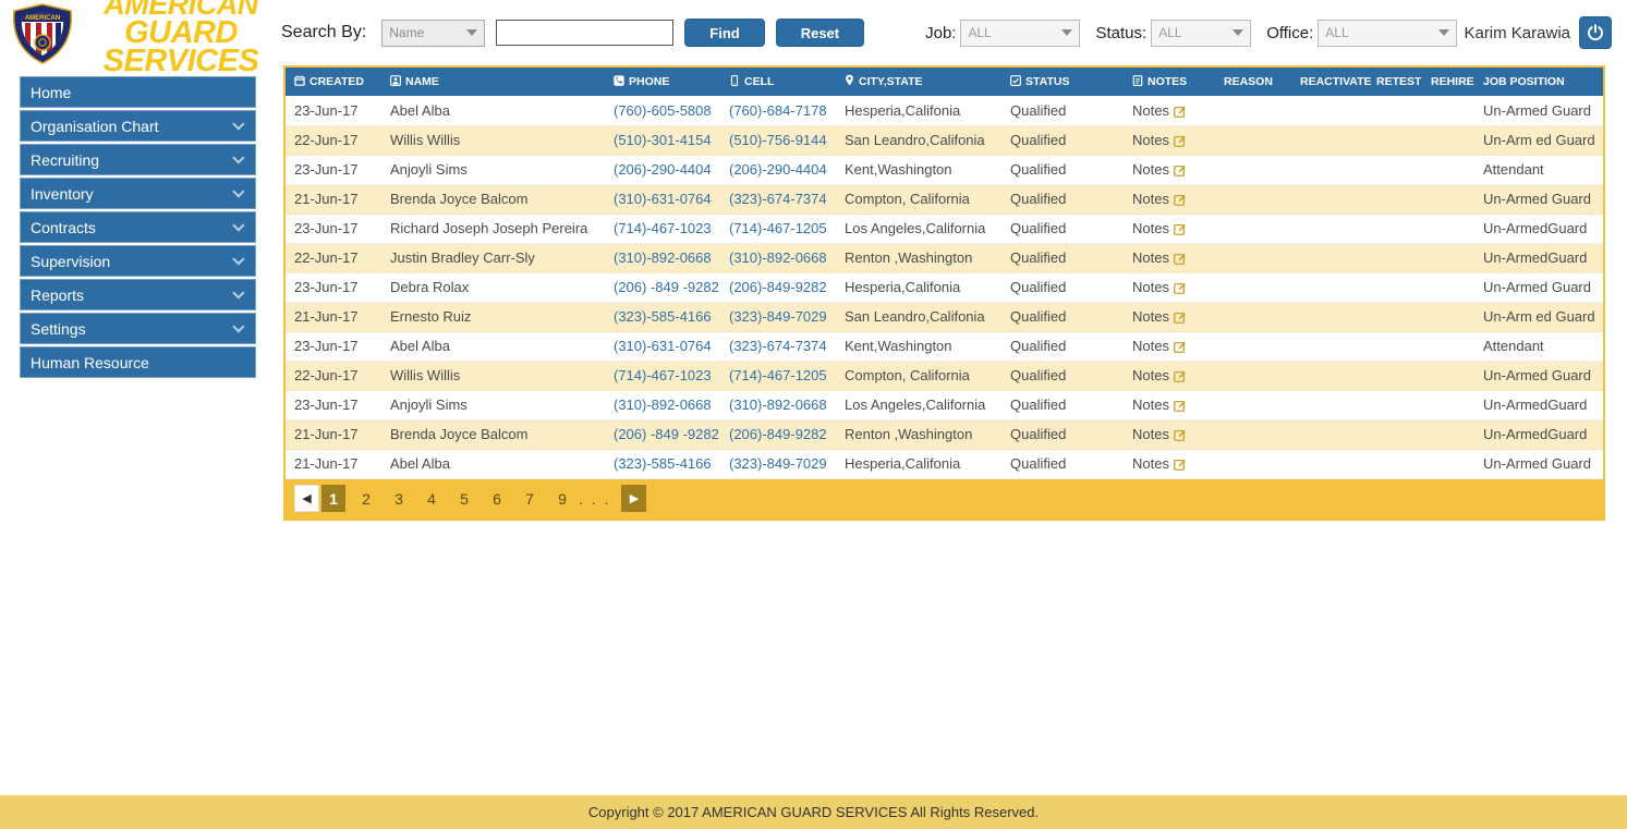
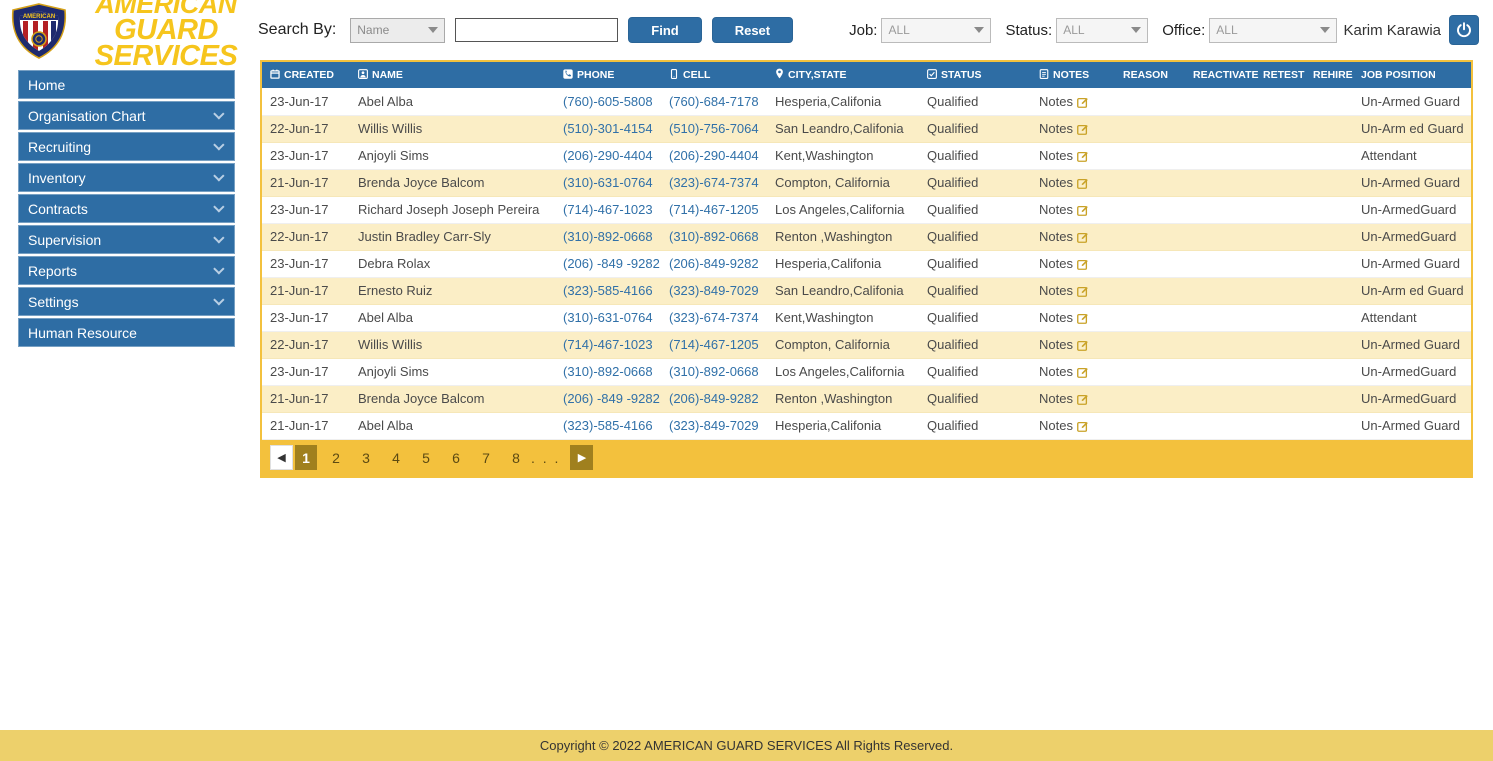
  AMERICAN
  GUARD SERVICES
  Search By:
  Name
  Find
  Reset
  Job:
  ALL
  Status:
  ALL
  Office:
  ALL
  Karim Karawia
  Home
  Organisation Chart
  Recruiting
  Inventory
  Contracts
  Supervision
  Reports
  Settings
  Human Resource
  CREATED	NAME	PHONE	CELL	CITY,STATE	STATUS	NOTES	REASON	REACTIVATE	RETEST	REHIRE	JOB POSITION
  23-Jun-17	Abel Alba	(760)-605-5808	(760)-684-7178	Hesperia,Califonia	Qualified	Notes					Un-Armed Guard
- 22-Jun-17	Willis Willis	(510)-301-4154	(510)-756-9144	San Leandro,Califonia	Qualified	Notes					Un-Arm ed Guard
+ 22-Jun-17	Willis Willis	(510)-301-4154	(510)-756-7064	San Leandro,Califonia	Qualified	Notes					Un-Arm ed Guard
  23-Jun-17	Anjoyli Sims	(206)-290-4404	(206)-290-4404	Kent,Washington	Qualified	Notes					Attendant
  21-Jun-17	Brenda Joyce Balcom	(310)-631-0764	(323)-674-7374	Compton, California	Qualified	Notes					Un-Armed Guard
  23-Jun-17	Richard Joseph Joseph Pereira	(714)-467-1023	(714)-467-1205	Los Angeles,California	Qualified	Notes					Un-ArmedGuard
  22-Jun-17	Justin Bradley Carr-Sly	(310)-892-0668	(310)-892-0668	Renton ,Washington	Qualified	Notes					Un-ArmedGuard
  23-Jun-17	Debra Rolax	(206) -849 -9282	(206)-849-9282	Hesperia,Califonia	Qualified	Notes					Un-Armed Guard
  21-Jun-17	Ernesto Ruiz	(323)-585-4166	(323)-849-7029	San Leandro,Califonia	Qualified	Notes					Un-Arm ed Guard
  23-Jun-17	Abel Alba	(310)-631-0764	(323)-674-7374	Kent,Washington	Qualified	Notes					Attendant
  22-Jun-17	Willis Willis	(714)-467-1023	(714)-467-1205	Compton, California	Qualified	Notes					Un-Armed Guard
  23-Jun-17	Anjoyli Sims	(310)-892-0668	(310)-892-0668	Los Angeles,California	Qualified	Notes					Un-ArmedGuard
  21-Jun-17	Brenda Joyce Balcom	(206) -849 -9282	(206)-849-9282	Renton ,Washington	Qualified	Notes					Un-ArmedGuard
  21-Jun-17	Abel Alba	(323)-585-4166	(323)-849-7029	Hesperia,Califonia	Qualified	Notes					Un-Armed Guard
  ◀
  1
  2
  3
  4
  5
  6
  7
- 9
+ 8
  . . .
  ▶
- Copyright © 2017 AMERICAN GUARD SERVICES All Rights Reserved.
+ Copyright © 2022 AMERICAN GUARD SERVICES All Rights Reserved.
